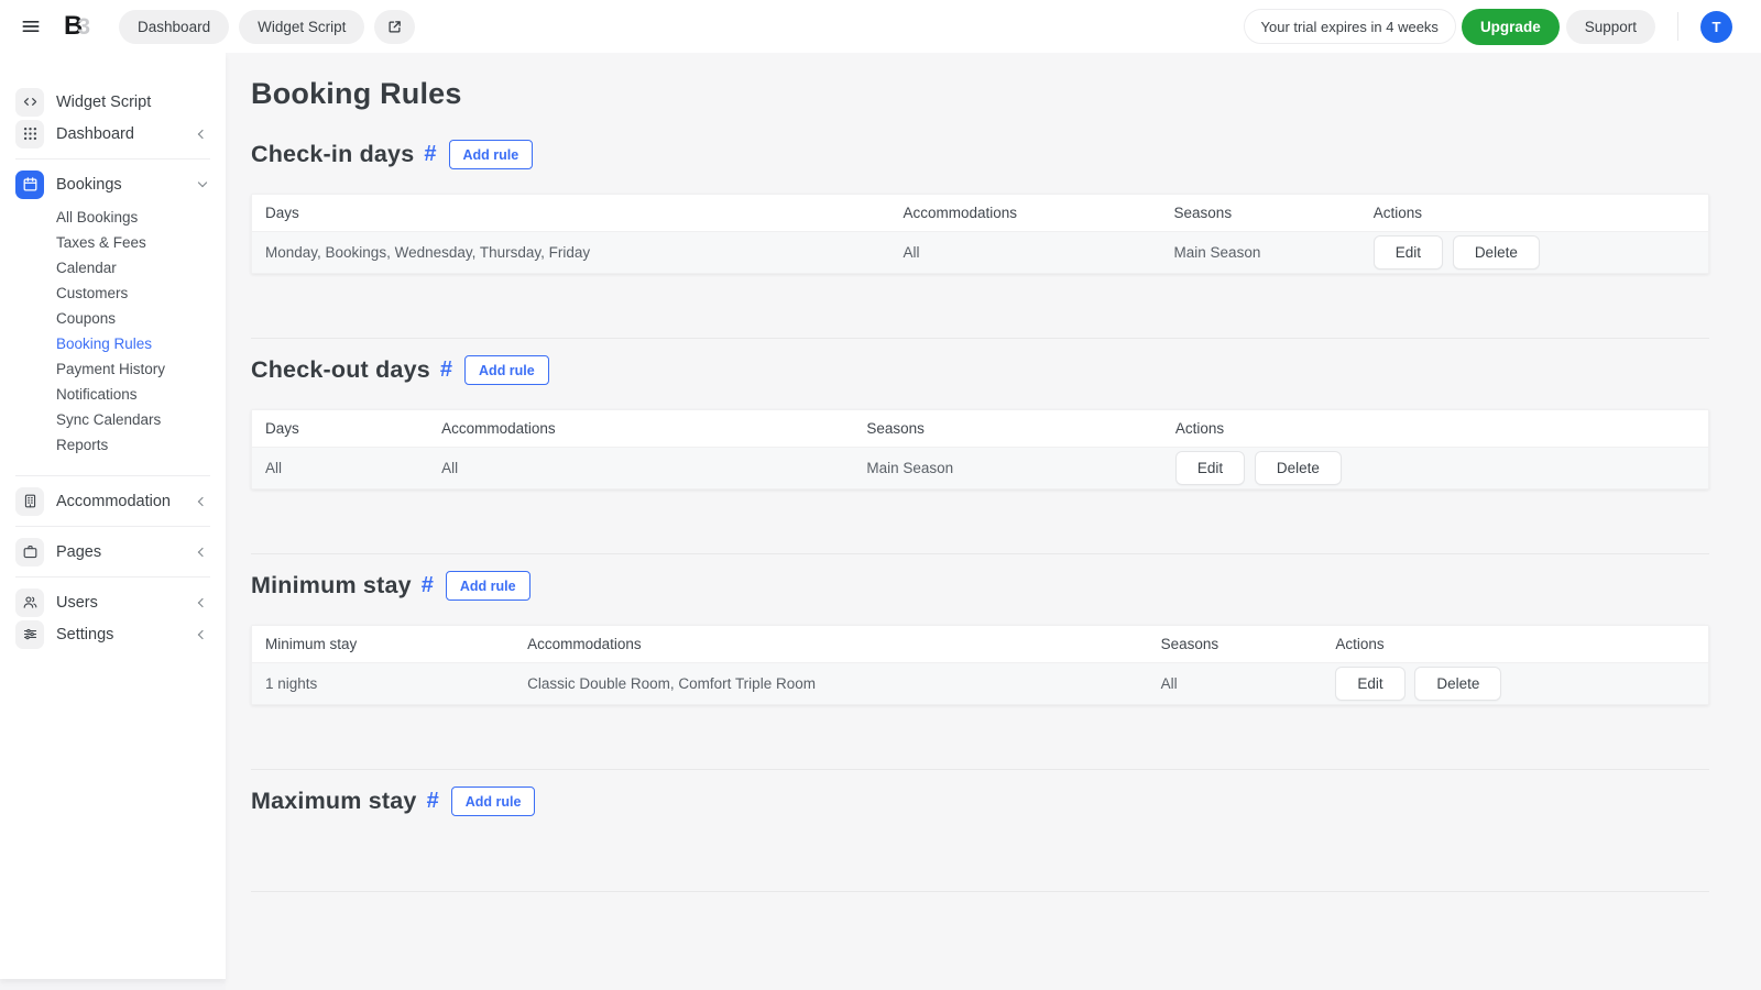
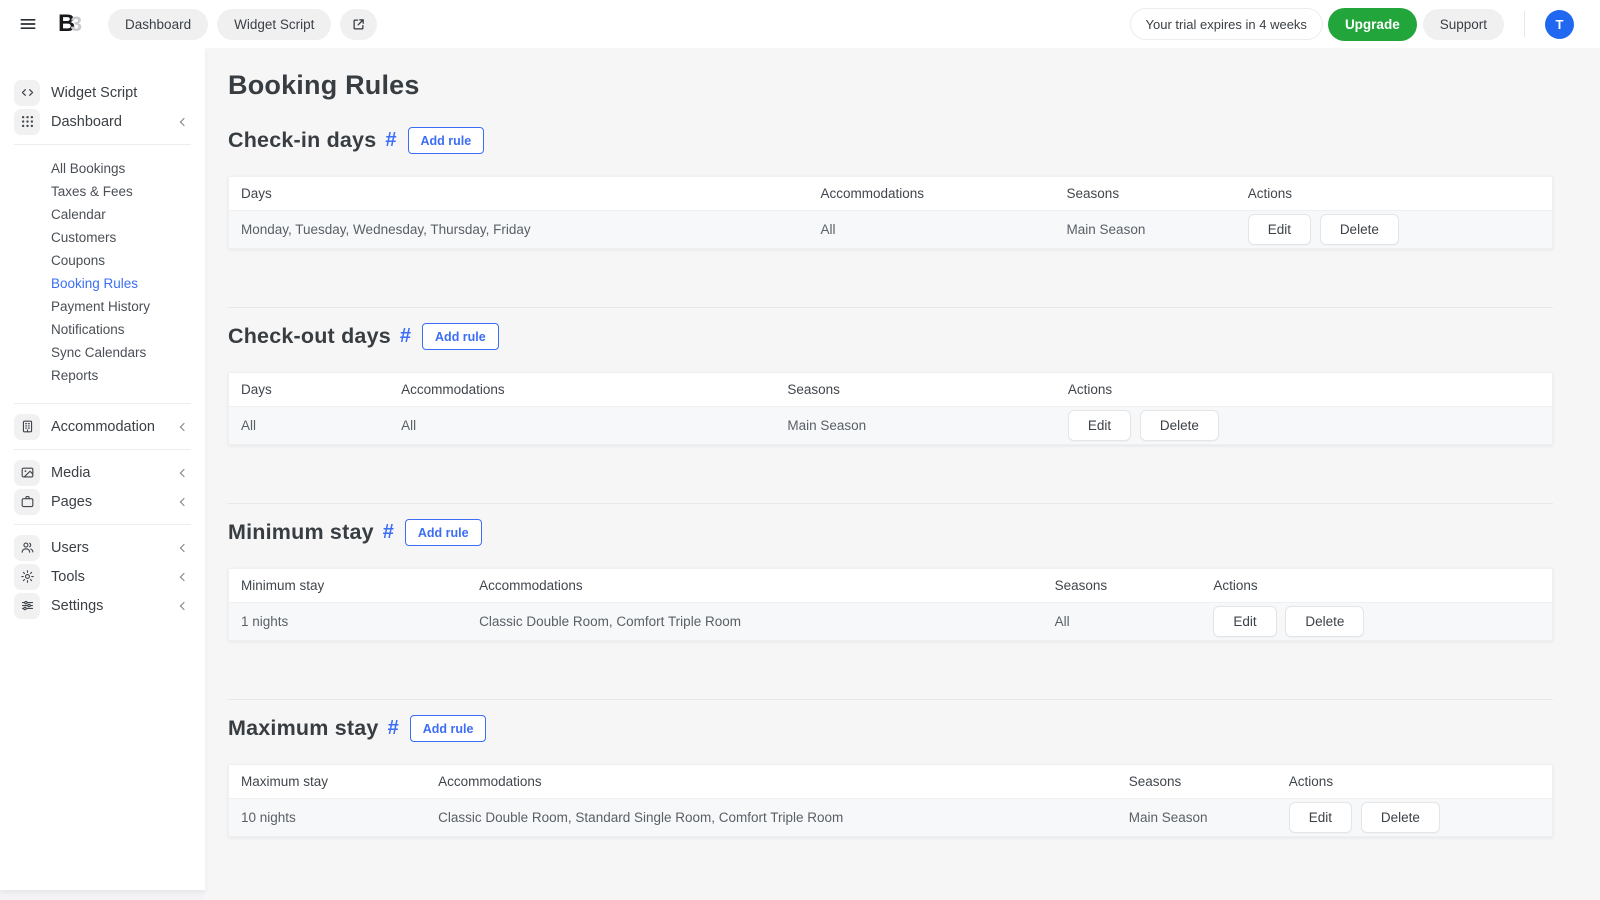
  B
  3
  Dashboard
  Widget Script
  Your trial expires in 4 weeks
  Upgrade
  Support
  T
  Widget Script
  Dashboard
- Bookings
  All Bookings
  Taxes & Fees
  Calendar
  Customers
  Coupons
  Booking Rules
  Payment History
  Notifications
  Sync Calendars
  Reports
  Accommodation
+ Media
  Pages
  Users
+ Tools
  Settings
  Booking Rules
  Check-in days
  #
  Add rule
  Days	Accommodations	Seasons	Actions
- Monday, Bookings, Wednesday, Thursday, Friday	All	Main Season	Edit Delete
+ Monday, Tuesday, Wednesday, Thursday, Friday	All	Main Season	Edit Delete
  Check-out days
  #
  Add rule
  Days	Accommodations	Seasons	Actions
  All	All	Main Season	Edit Delete
  Minimum stay
  #
  Add rule
  Minimum stay	Accommodations	Seasons	Actions
  1 nights	Classic Double Room, Comfort Triple Room	All	Edit Delete
  Maximum stay
  #
  Add rule
+ Maximum stay	Accommodations	Seasons	Actions
+ 10 nights	Classic Double Room, Standard Single Room, Comfort Triple Room	Main Season	Edit Delete
